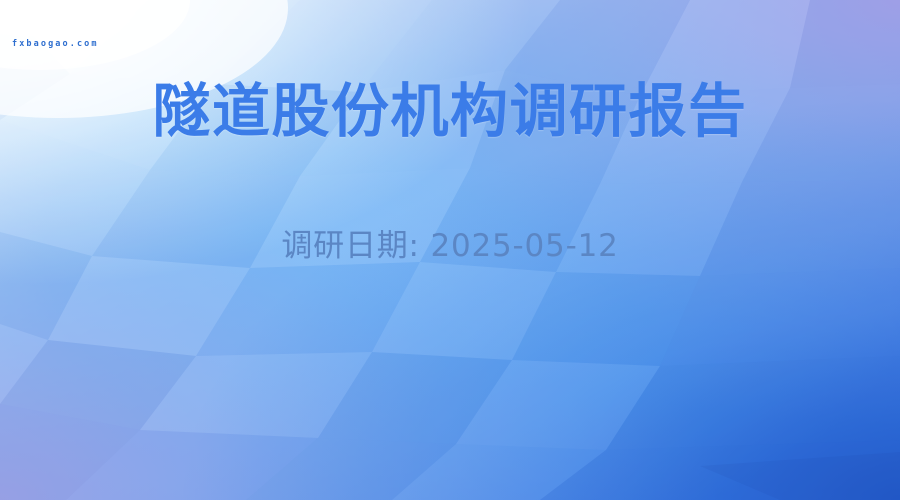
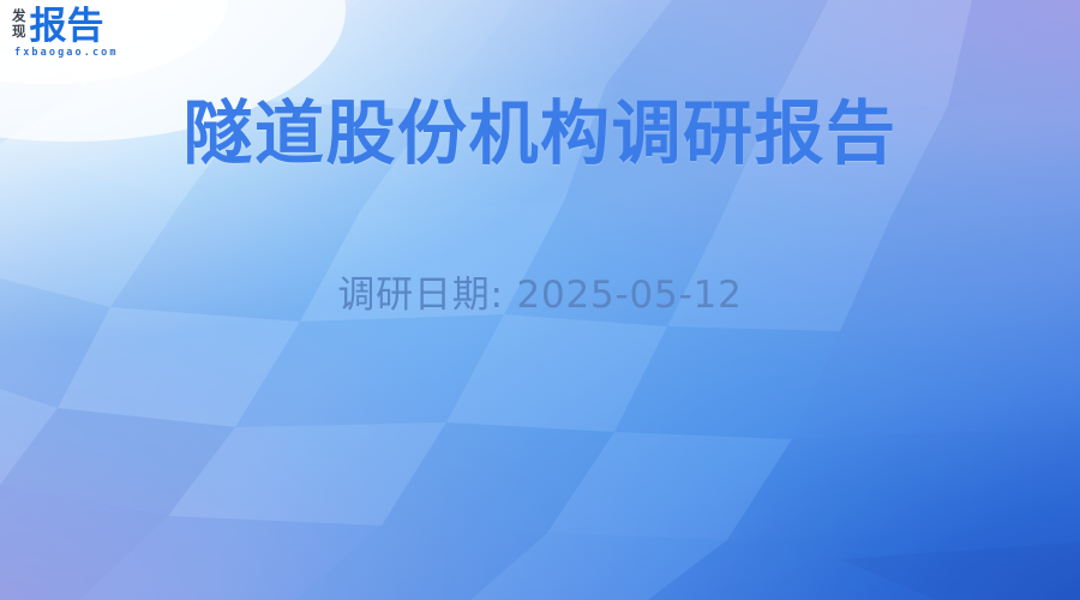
+ 发
+ 现
+ 报告
  fxbaogao.com
  隧道股份机构调研报告
  调研日期: 2025-05-12
